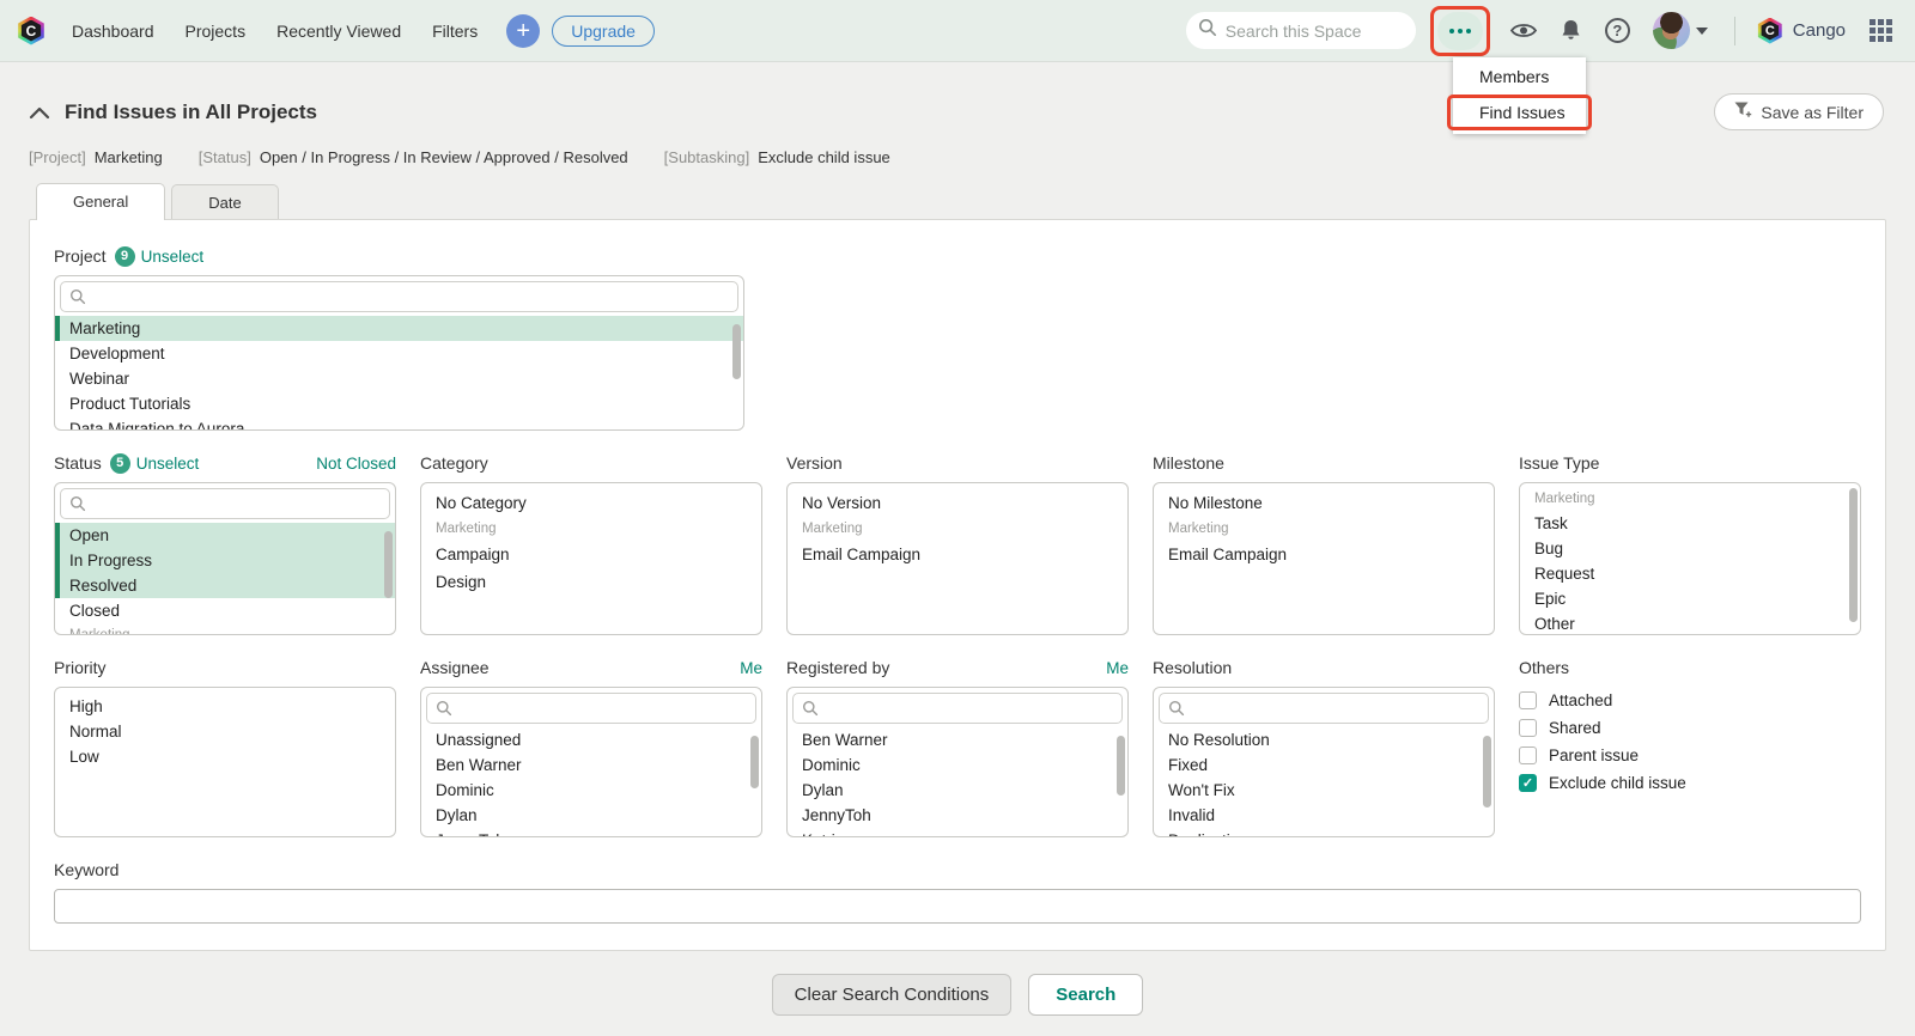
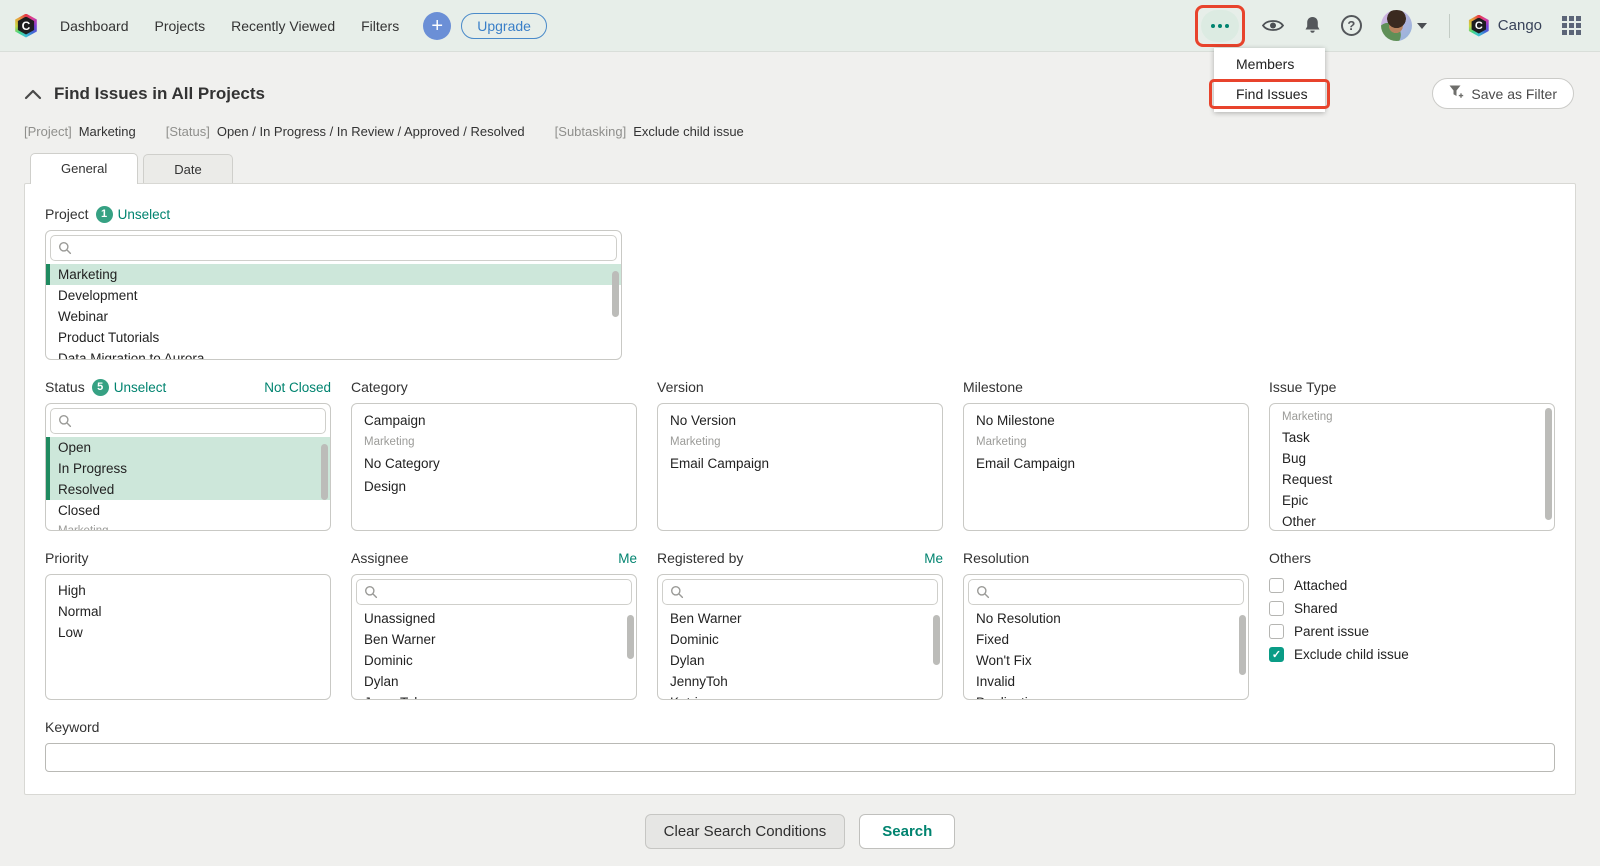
  C
  Dashboard
  Projects
  Recently Viewed
  Filters
  +
  Upgrade
- Search this Space
  ?
  C
  Cango
  Members
  Find Issues
  Find Issues in All Projects
  Save as Filter
  [Project]
  Marketing
  [Status]
  Open / In Progress / In Review / Approved / Resolved
  [Subtasking]
  Exclude child issue
  General
  Date
  Project
- 9
+ 1
  Unselect
  Marketing
  Development
  Webinar
  Product Tutorials
  Data Migration to Aurora
  Status
  5
  Unselect
  Not Closed
  Open
  In Progress
  Resolved
  Closed
  Category
- No Category
+ Campaign
  Marketing
- Campaign
+ No Category
  Design
  Version
  No Version
  Marketing
  Email Campaign
  Milestone
  No Milestone
  Marketing
  Email Campaign
  Issue Type
  Marketing
  Task
  Bug
  Request
  Epic
  Other
  Priority
  High
  Normal
  Low
  Assignee
  Me
  Unassigned
  Ben Warner
  Dominic
  Dylan
  Registered by
  Me
  Ben Warner
  Dominic
  Dylan
  JennyToh
  Resolution
  No Resolution
  Fixed
  Won't Fix
  Invalid
  Others
  Attached
  Shared
  Parent issue
  Exclude child issue
  Keyword
  Clear Search Conditions
  Search
